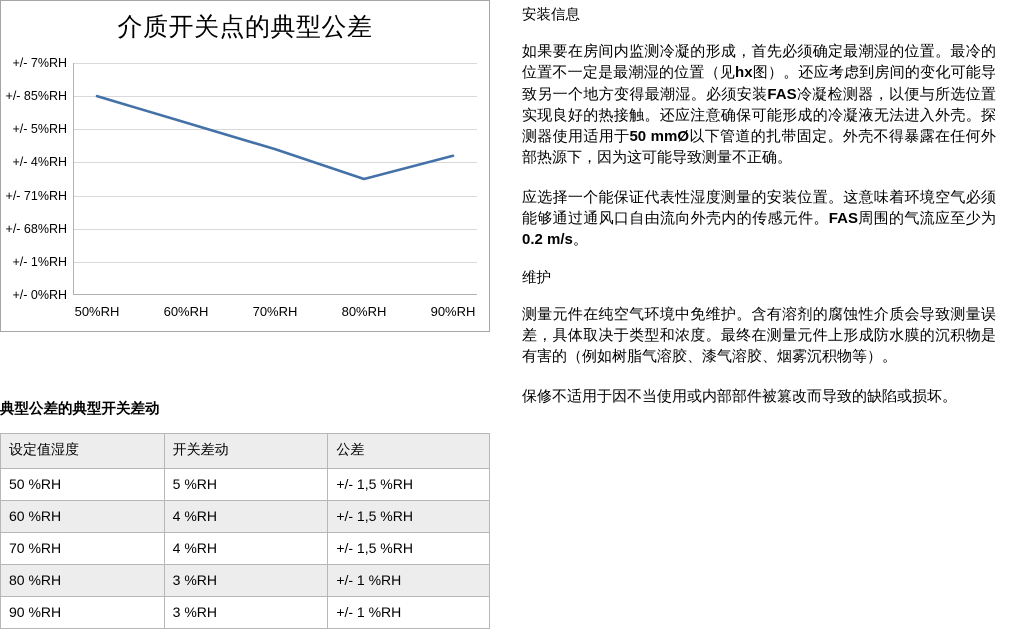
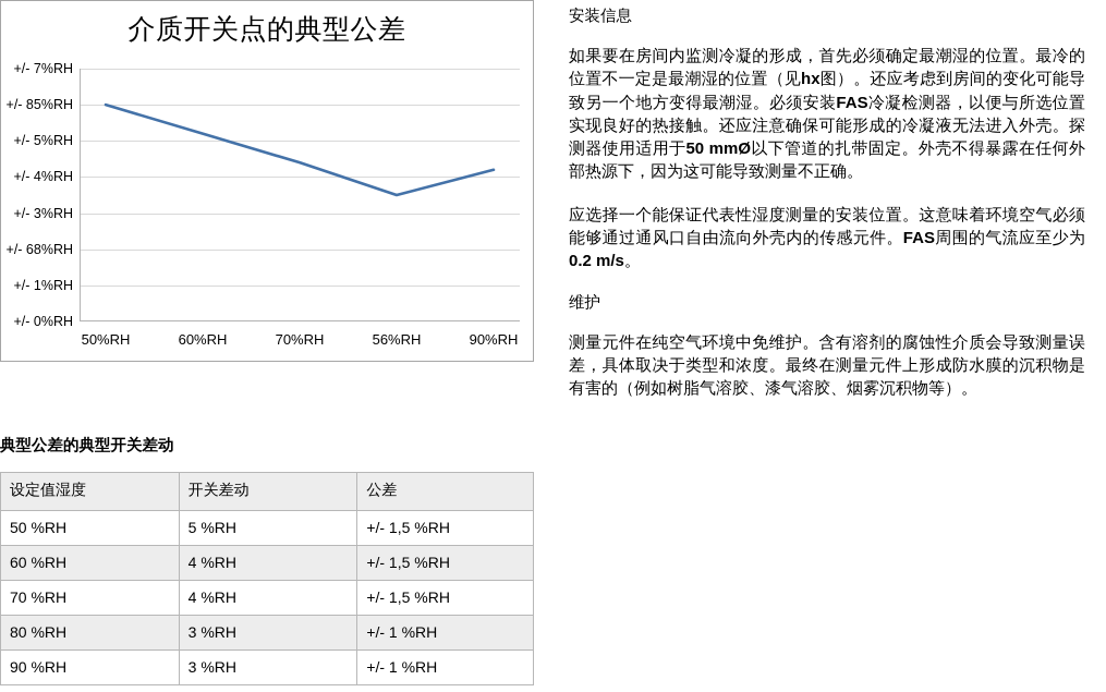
  介质开关点的典型公差
  +/- 7%RH
  +/- 85%RH
  +/- 5%RH
  +/- 4%RH
- +/- 71%RH
+ +/- 3%RH
  +/- 68%RH
  +/- 1%RH
  +/- 0%RH
  50%RH
  60%RH
  70%RH
- 80%RH
+ 56%RH
  90%RH
  典型公差的典型开关差动
  设定值湿度	开关差动	公差
  50 %RH	5 %RH	+/- 1,5 %RH
  60 %RH	4 %RH	+/- 1,5 %RH
  70 %RH	4 %RH	+/- 1,5 %RH
  80 %RH	3 %RH	+/- 1 %RH
  90 %RH	3 %RH	+/- 1 %RH
  安装信息
  如果要在房间内监测冷凝的形成，首先必须确定最潮湿的位置。最冷的位置不一定是最潮湿的位置（见hx图）。还应考虑到房间的变化可能导致另一个地方变得最潮湿。必须安装FAS冷凝检测器，以便与所选位置实现良好的热接触。还应注意确保可能形成的冷凝液无法进入外壳。探测器使用适用于50 mmØ以下管道的扎带固定。外壳不得暴露在任何外部热源下，因为这可能导致测量不正确。
  应选择一个能保证代表性湿度测量的安装位置。这意味着环境空气必须能够通过通风口自由流向外壳内的传感元件。FAS周围的气流应至少为0.2 m/s。
  维护
  测量元件在纯空气环境中免维护。含有溶剂的腐蚀性介质会导致测量误差，具体取决于类型和浓度。最终在测量元件上形成防水膜的沉积物是有害的（例如树脂气溶胶、漆气溶胶、烟雾沉积物等）。
- 保修不适用于因不当使用或内部部件被篡改而导致的缺陷或损坏。
